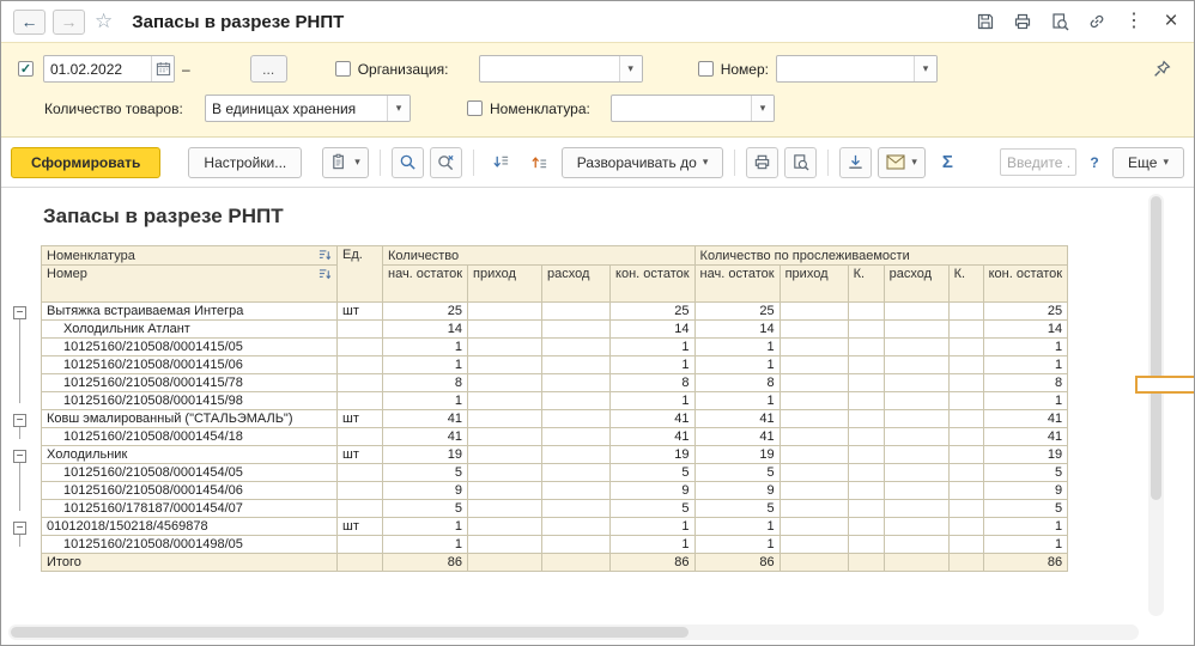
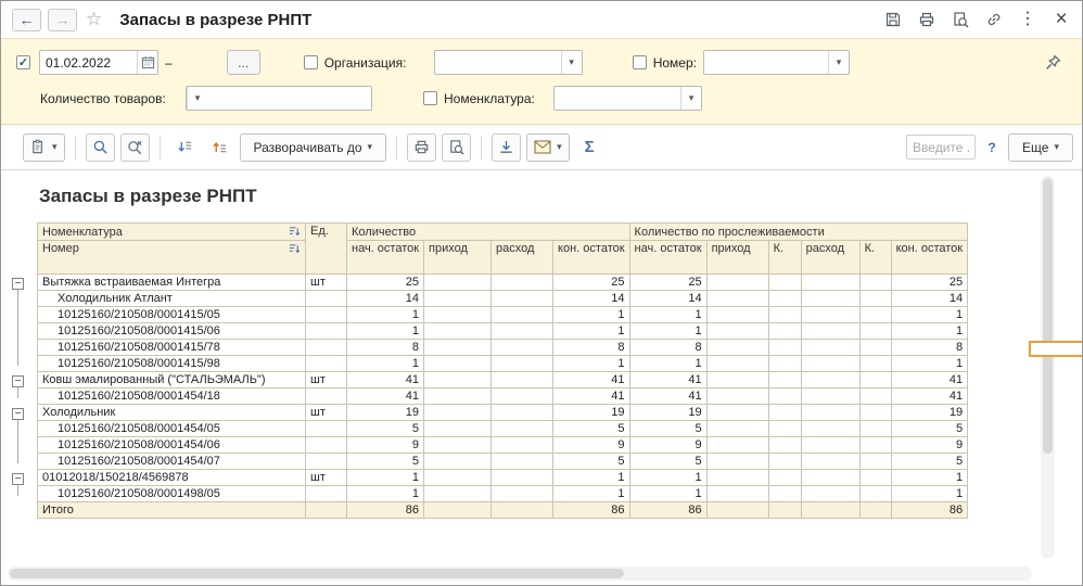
  ←
  →
  ☆
  Запасы в разрезе РНПТ
  ⋮
  ×
  ✓
  01.02.2022
  –
  ...
  Организация:
  ▾
  Номер:
  ▾
  Количество товаров:
- В единицах хранения
  ▾
  Номенклатура:
  ▾
- Сформировать
- Настройки...
  ▾
  Разворачивать до
  ▾
  ▾
  Σ
  Введите .
  ?
  Еще
  ▾
  Запасы в разрезе РНПТ
  Номенклатура	Ед.	Количество	Количество по прослеживаемости
  Номер	нач. остаток	приход	расход	кон. остаток	нач. остаток	приход	К.	расход	К.	кон. остаток
  Вытяжка встраиваемая Интегра	шт	25			25	25					25
  Холодильник Атлант		14			14	14					14
  10125160/210508/0001415/05		1			1	1					1
  10125160/210508/0001415/06		1			1	1					1
  10125160/210508/0001415/78		8			8	8					8
  10125160/210508/0001415/98		1			1	1					1
  Ковш эмалированный ("СТАЛЬЭМАЛЬ")	шт	41			41	41					41
  10125160/210508/0001454/18		41			41	41					41
  Холодильник	шт	19			19	19					19
  10125160/210508/0001454/05		5			5	5					5
  10125160/210508/0001454/06		9			9	9					9
- 10125160/178187/0001454/07		5			5	5					5
+ 10125160/210508/0001454/07		5			5	5					5
  01012018/150218/4569878	шт	1			1	1					1
  10125160/210508/0001498/05		1			1	1					1
  Итого		86			86	86					86
  −
  −
  −
  −
